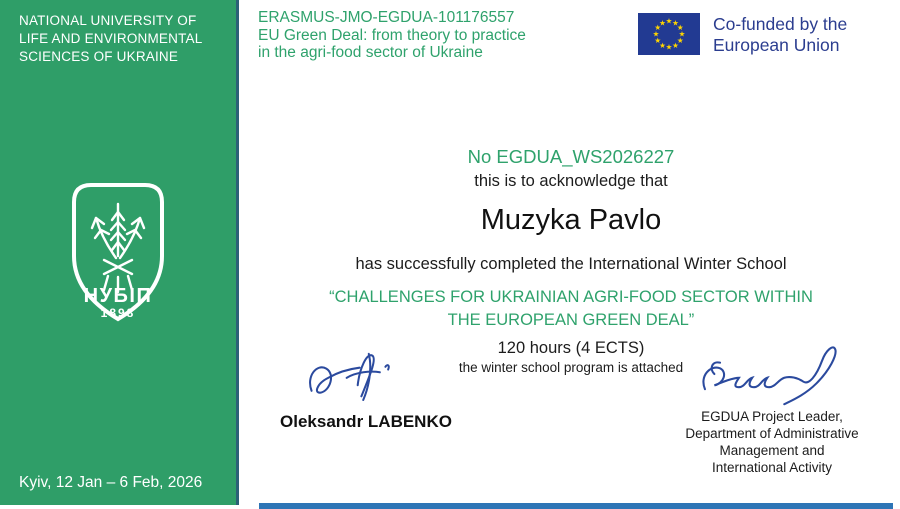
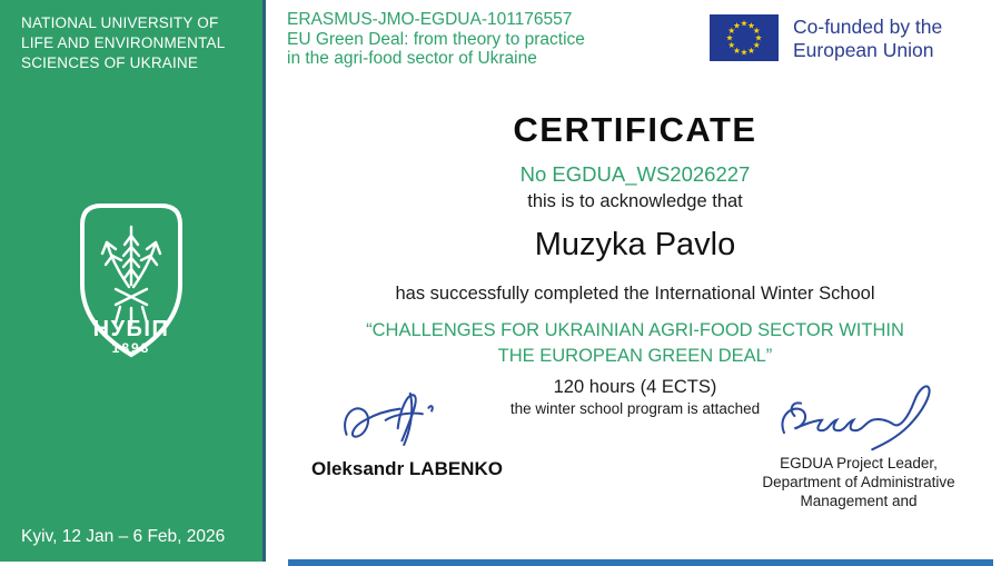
  NATIONAL UNIVERSITY OF LIFE AND ENVIRONMENTAL SCIENCES OF UKRAINE
  НУБІП
  1898
  Kyiv, 12 Jan – 6 Feb, 2026
  ERASMUS-JMO-EGDUA-101176557
  EU Green Deal: from theory to practice
  in the agri-food sector of Ukraine
  ★
  ★
  ★
  ★
  ★
  ★
  ★
  ★
  ★
  ★
  ★
  ★
  Co-funded by the
  European Union
+ CERTIFICATE
  No EGDUA_WS2026227
  this is to acknowledge that
  Muzyka Pavlo
  has successfully completed the International Winter School
  “CHALLENGES FOR UKRAINIAN AGRI-FOOD SECTOR WITHIN
  THE EUROPEAN GREEN DEAL”
  120 hours (4 ECTS)
  the winter school program is attached
  Oleksandr LABENKO
  EGDUA Project Leader,
  Department of Administrative
  Management and
- International Activity
